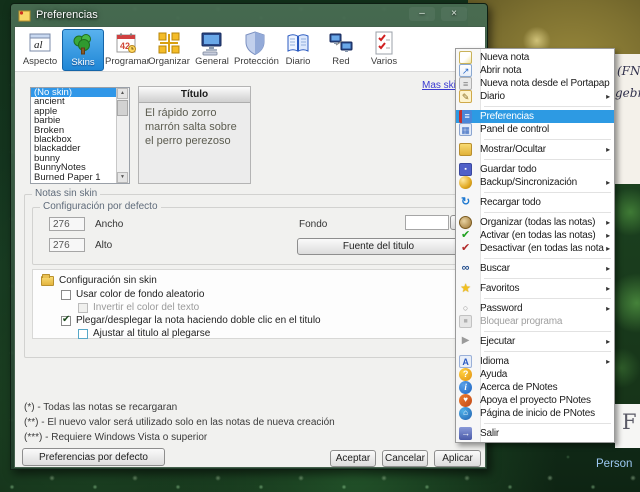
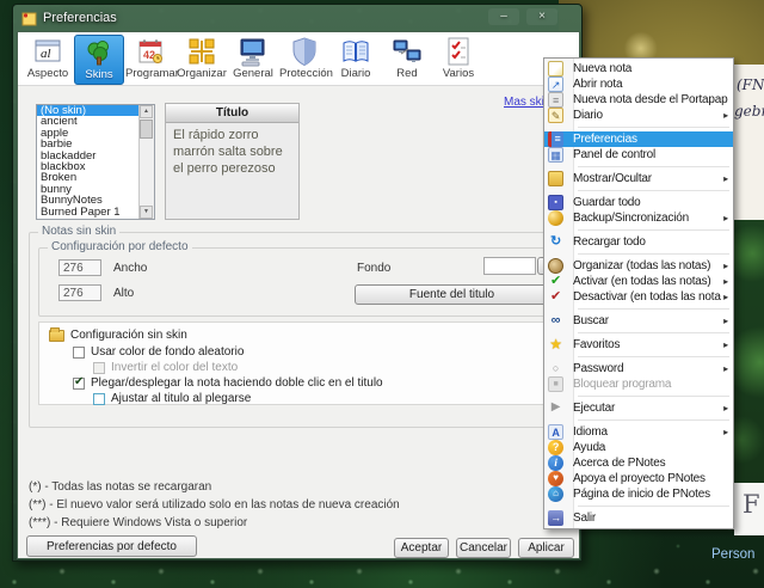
  (FN
  geb
  F
  Person
  Preferencias
  –
  ×
  al
  Aspecto
  Skins
  42
  Programa
  Organizar
  General
  Protecció
  Diario
  Red
  Varios
  (No skin)
  ancient
  apple
  barbie
- Broken
+ blackadder
  blackbox
- blackadder
+ Broken
  bunny
  BunnyNotes
  Burned Paper 1
  Título
  El rápido zorro marrón salta sobre el perro perezoso
  Notas sin skin
  Configuración por defecto
  276
  Ancho
  276
  Alto
  Fondo
  Fuente del titulo
  Configuración sin skin
  Usar color de fondo aleatorio
  Invertir el color del texto
  Plegar/desplegar la nota haciendo doble clic en el titulo
  Ajustar al titulo al plegarse
  (*) - Todas las notas se recargaran
  (**) - El nuevo valor será utilizado solo en las notas de nueva creación
  (***) - Requiere Windows Vista o superior
  Preferencias por defecto
  Aceptar
  Cancelar
  Aplicar
  Nueva nota
  Abrir nota
  Nueva nota desde el Portapap
  Diario
  Preferencias
  Panel de control
  Mostrar/Ocultar
  Guardar todo
  Backup/Sincronización
  Recargar todo
  Organizar (todas las notas)
  Activar (en todas las notas)
  Desactivar (en todas las nota
  Buscar
  Favoritos
  Password
  Bloquear programa
  Ejecutar
  Idioma
  Ayuda
  Acerca de PNotes
  Apoya el proyecto PNotes
  Página de inicio de PNotes
  Salir
